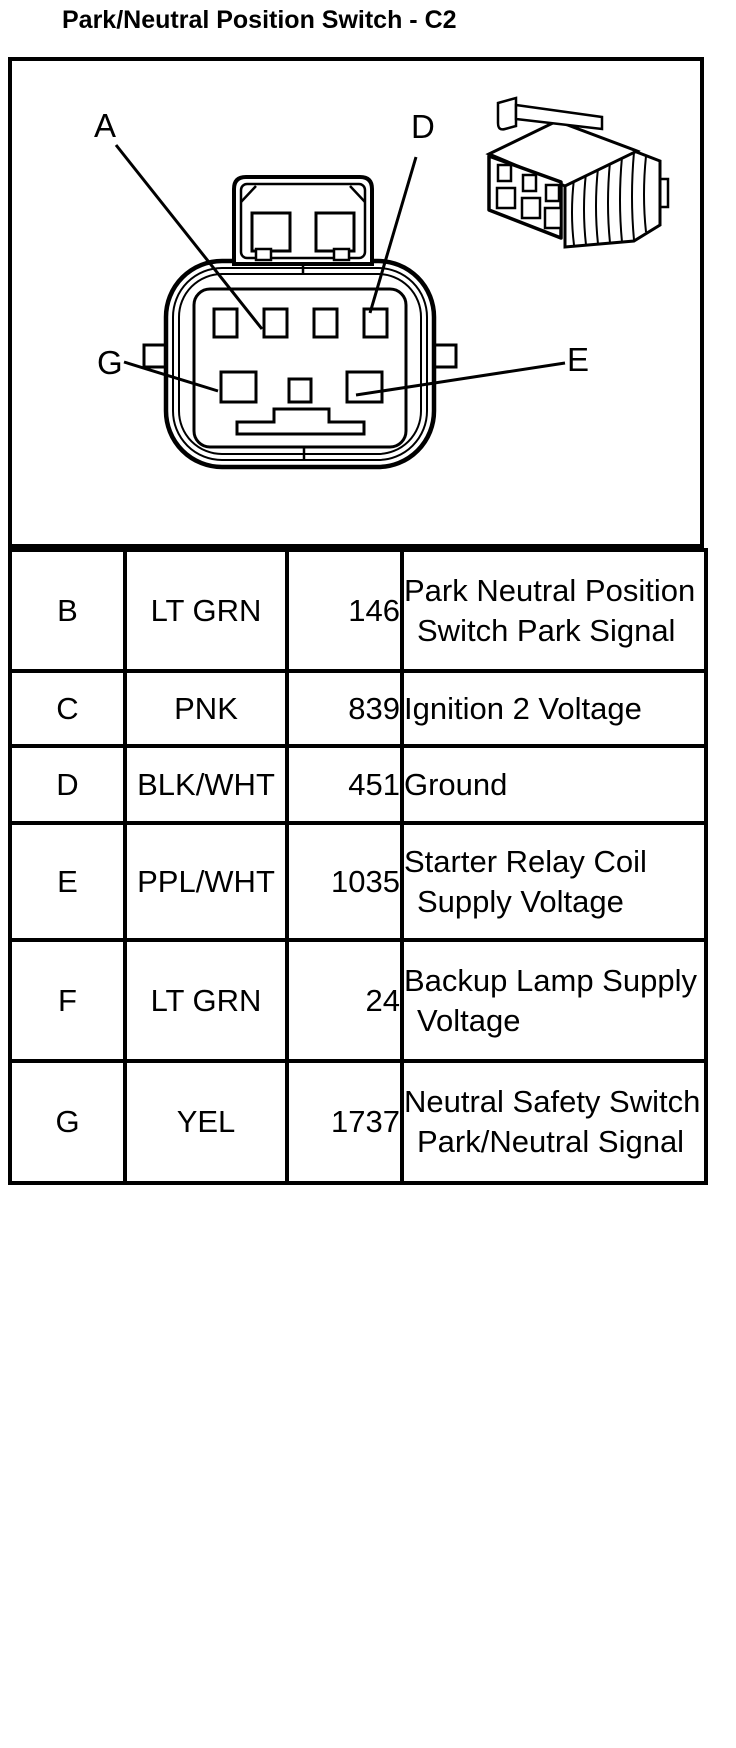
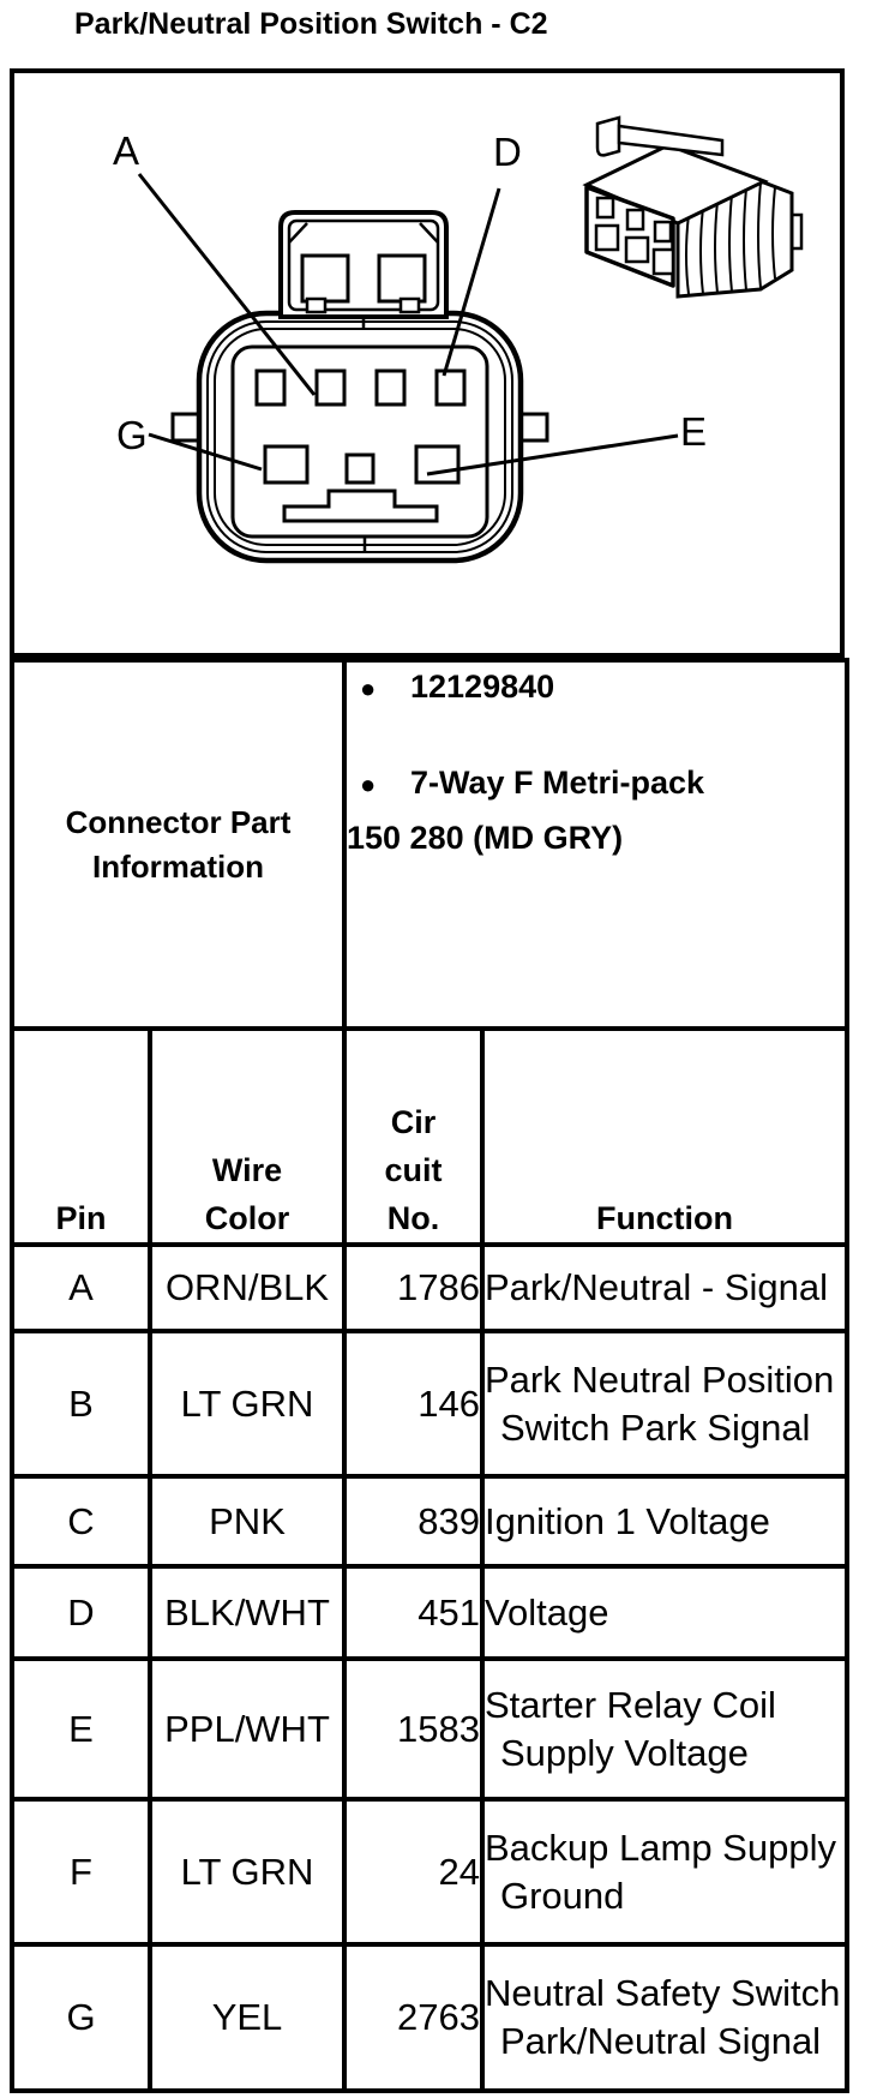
  Park/Neutral Position Switch - C2
  A
  D
  G
  E
+ Connector Part Information	● 12129840 ● 7-Way F Metri-pack 150 280 (MD GRY)
+ Pin	Wire Color	Cir cuit No.	Function
+ A	ORN/BLK	1786	Park/Neutral - Signal
  B	LT GRN	146	Park Neutral Position Switch Park Signal
- C	PNK	839	Ignition 2 Voltage
+ C	PNK	839	Ignition 1 Voltage
- D	BLK/WHT	451	Ground
+ D	BLK/WHT	451	Voltage
- E	PPL/WHT	1035	Starter Relay Coil Supply Voltage
+ E	PPL/WHT	1583	Starter Relay Coil Supply Voltage
- F	LT GRN	24	Backup Lamp Supply Voltage
+ F	LT GRN	24	Backup Lamp Supply Ground
- G	YEL	1737	Neutral Safety Switch Park/Neutral Signal
+ G	YEL	2763	Neutral Safety Switch Park/Neutral Signal
